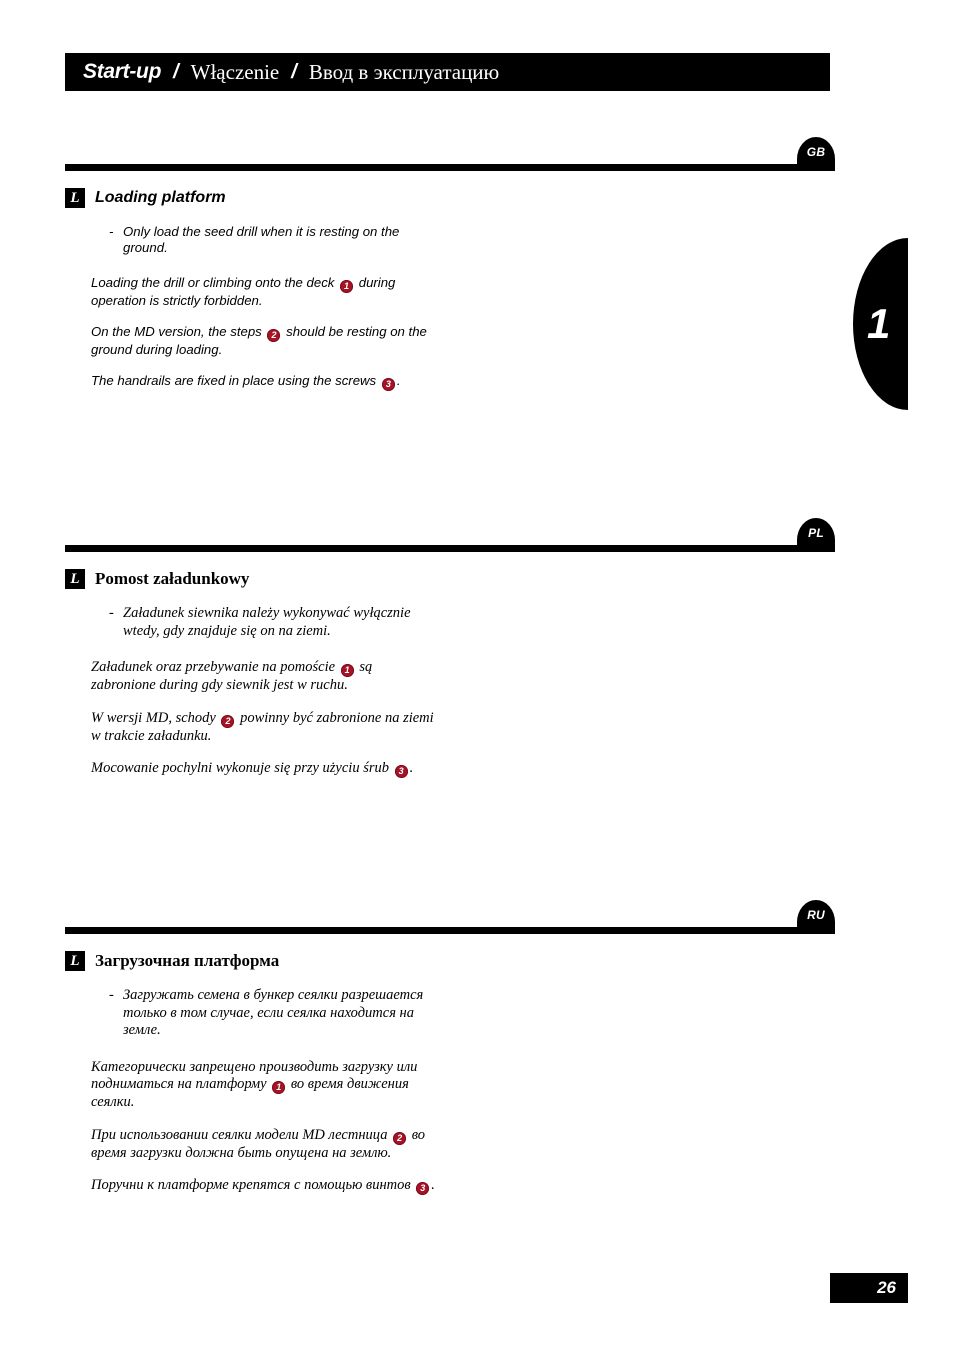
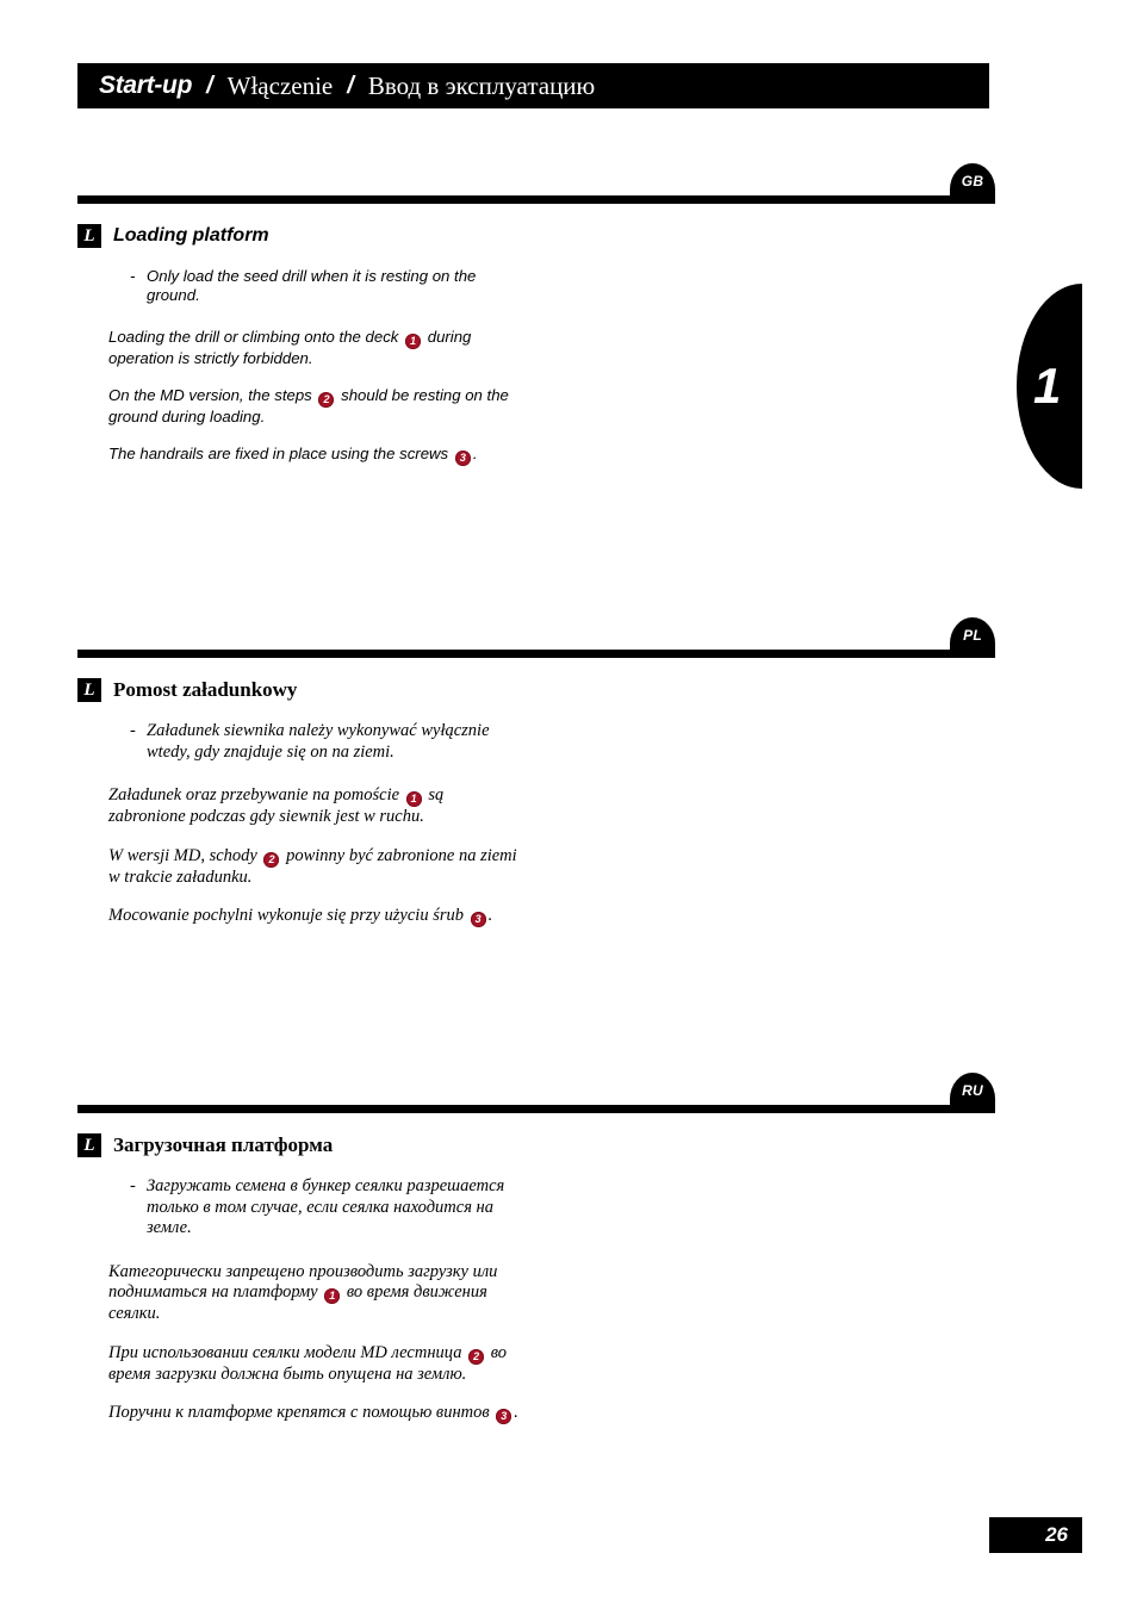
  Start-up
  /
  Włączenie
  /
  Ввод в эксплуатацию
  1
  GB
  L
  Loading platform
  -
  Only load the seed drill when it is resting on the ground.
  Loading the drill or climbing onto the deck 1 during operation is strictly forbidden.
  On the MD version, the steps 2 should be resting on the ground during loading.
  The handrails are fixed in place using the screws 3 .
  PL
  L
  Pomost załadunkowy
  -
  Załadunek siewnika należy wykonywać wyłącznie wtedy, gdy znajduje się on na ziemi.
- Załadunek oraz przebywanie na pomoście 1 są zabronione during gdy siewnik jest w ruchu.
+ Załadunek oraz przebywanie na pomoście 1 są zabronione podczas gdy siewnik jest w ruchu.
  W wersji MD, schody 2 powinny być zabronione na ziemi w trakcie załadunku.
  Mocowanie pochylni wykonuje się przy użyciu śrub 3 .
  RU
  L
  Загрузочная платформа
  -
  Загружать семена в бункер сеялки разрешается только в том случае, если сеялка находится на земле.
  Категорически запрещено производить загрузку или подниматься на платформу 1 во время движения сеялки.
  При использовании сеялки модели MD лестница 2 во время загрузки должна быть опущена на землю.
  Поручни к платформе крепятся с помощью винтов 3 .
  26
